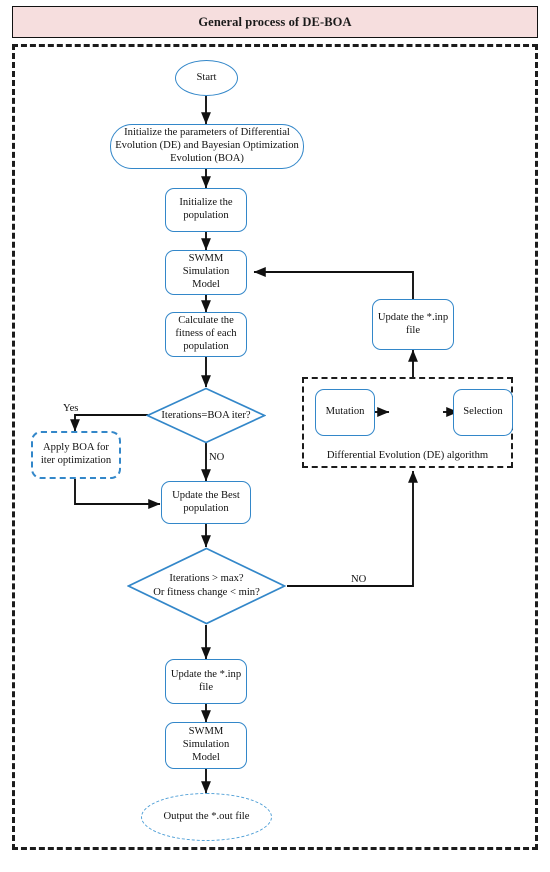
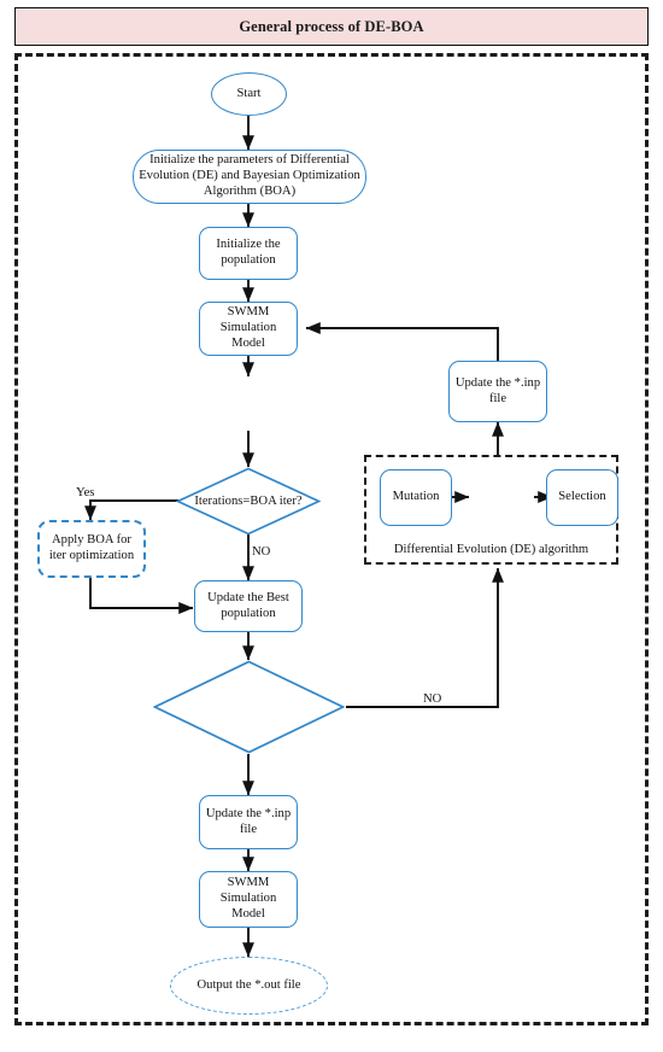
  General process of DE-BOA
  Start
- Initialize the parameters of Differential Evolution (DE) and Bayesian Optimization Evolution (BOA)
+ Initialize the parameters of Differential Evolution (DE) and Bayesian Optimization Algorithm (BOA)
  Initialize the population
  SWMM Simulation Model
- Calculate the fitness of each population
  Iterations=BOA iter?
  Apply BOA for iter optimization
  Update the Best population
- Iterations > max?
- Or fitness change < min?
  Update the *.inp file
  Differential Evolution (DE) algorithm
  Mutation
  Selection
  Update the *.inp file
  SWMM Simulation Model
  Output the *.out file
  Yes
  NO
  NO
